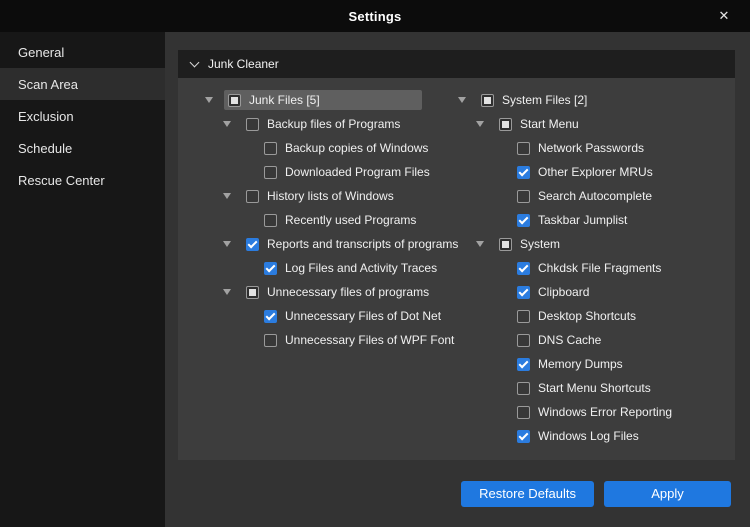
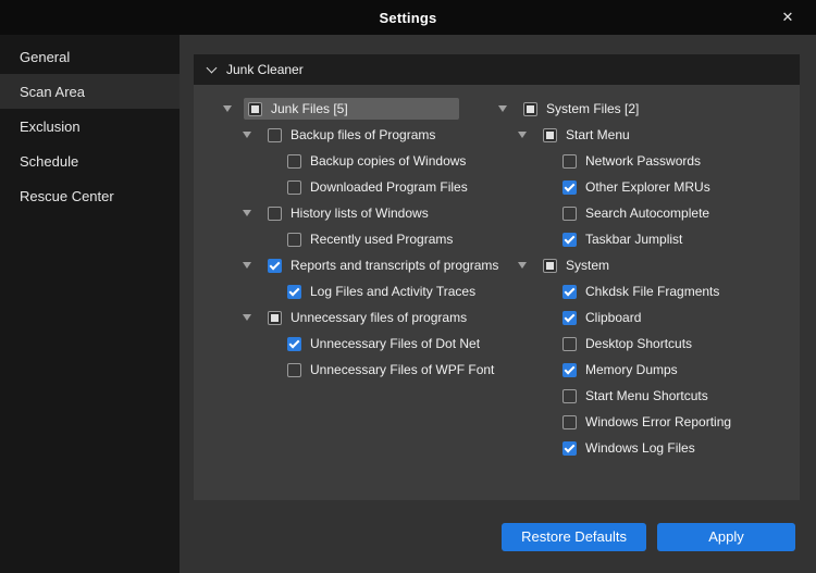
  Settings
  ✕
  General
  Scan Area
  Exclusion
  Schedule
  Rescue Center
  Junk Cleaner
  Junk Files [5]
  Backup files of Programs
  Backup copies of Windows
  Downloaded Program Files
  History lists of Windows
  Recently used Programs
  Reports and transcripts of programs
  Log Files and Activity Traces
  Unnecessary files of programs
  Unnecessary Files of Dot Net
  Unnecessary Files of WPF Font
  System Files [2]
  Start Menu
  Network Passwords
  Other Explorer MRUs
  Search Autocomplete
  Taskbar Jumplist
  System
  Chkdsk File Fragments
  Clipboard
  Desktop Shortcuts
- DNS Cache
  Memory Dumps
  Start Menu Shortcuts
  Windows Error Reporting
  Windows Log Files
  Restore Defaults
  Apply
